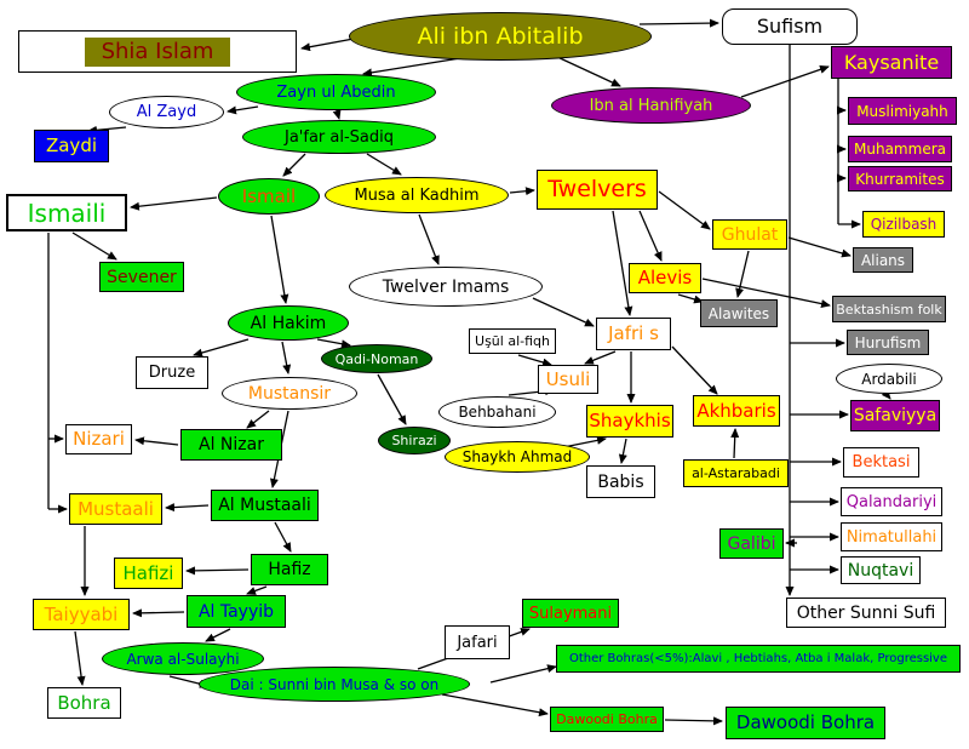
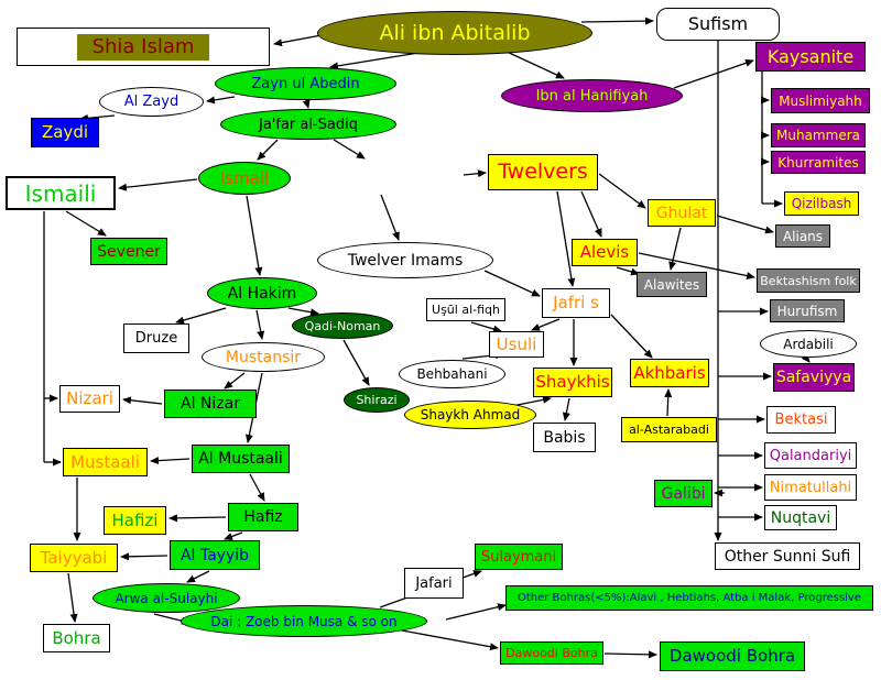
  Shia Islam
  Ali ibn Abitalib
  Sufism
  Kaysanite
  Zayn ul Abedin
  Ibn al Hanifiyah
  Al Zayd
  Zaydi
  Ja'far al-Sadiq
  Muslimiyahh
  Muhammera
  Khurramites
  Ismail
- Musa al Kadhim
  Twelvers
  Qizilbash
  Ismaili
  Ghulat
  Alians
  Sevener
  Alevis
  Twelver Imams
  Alawites
  Bektashism folk
  Hurufism
  Al Hakim
  Jafri s
  Uşūl al-fiqh
  Druze
  Qadi-Noman
  Usuli
  Ardabili
  Mustansir
  Behbahani
  Shaykhis
  Akhbaris
  Safaviyya
  Nizari
  Al Nizar
  Shirazi
  Shaykh Ahmad
  Babis
  al-Astarabadi
  Bektasi
  Mustaali
  Al Mustaali
  Qalandariyi
  Galibi
  Nimatullahi
  Hafizi
  Hafiz
  Nuqtavi
  Taiyyabi
  Al Tayyib
  Sulaymani
  Other Sunni Sufi
  Jafari
  Arwa al-Sulayhi
  Other Bohras(<5%):Alavi , Hebtiahs, Atba i Malak, Progressive
- Dai : Sunni bin Musa & so on
+ Dai : Zoeb bin Musa & so on
  Bohra
  Dawoodi Bohra
  Dawoodi Bohra
